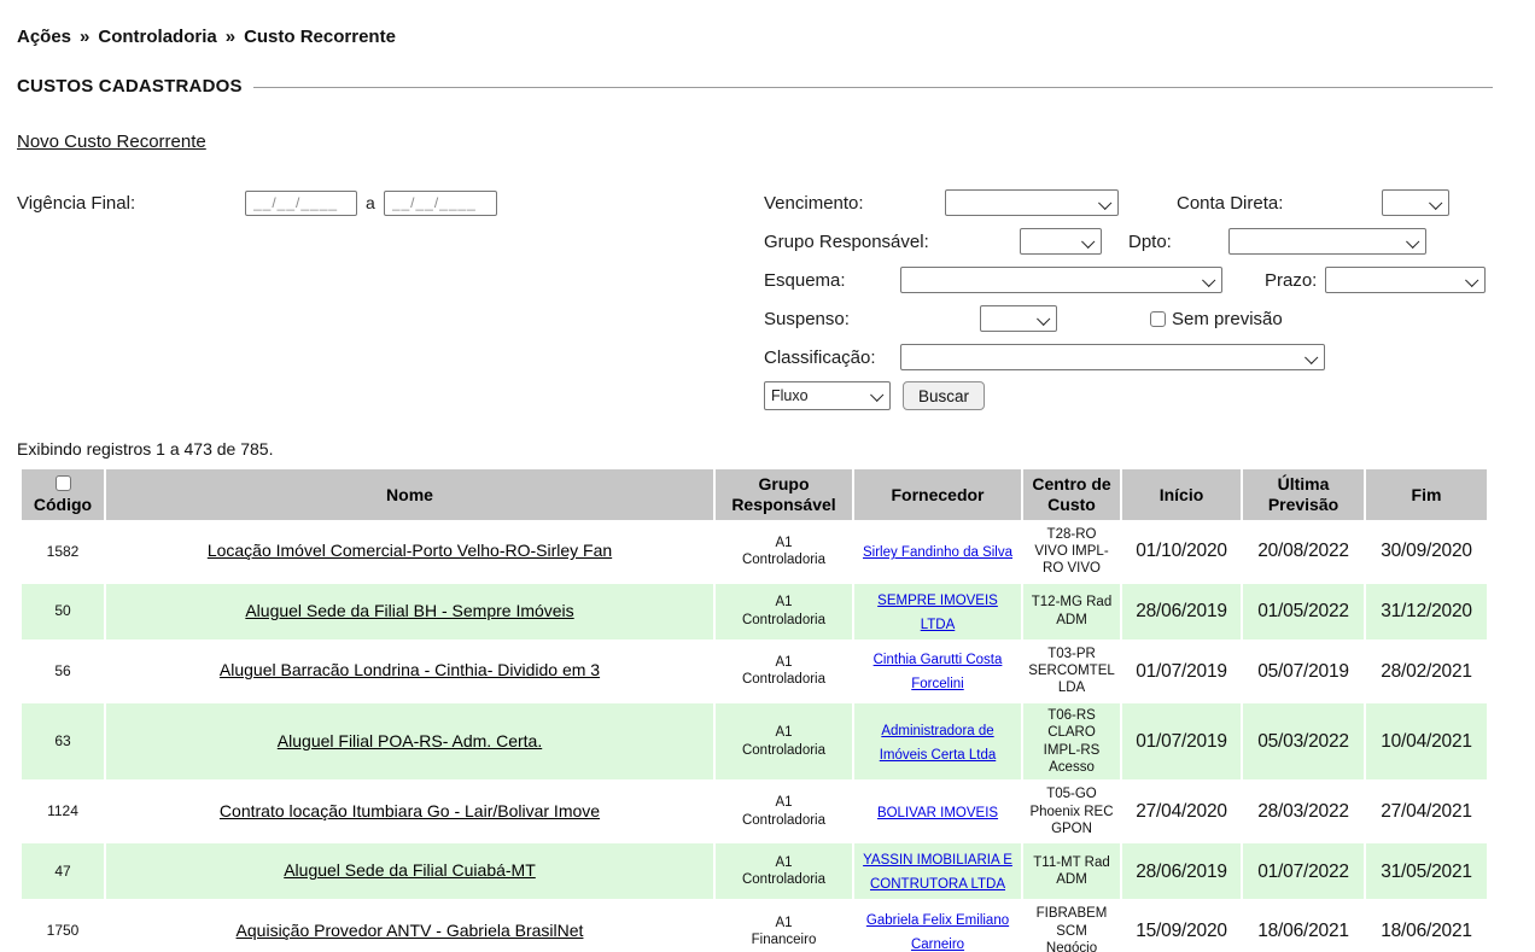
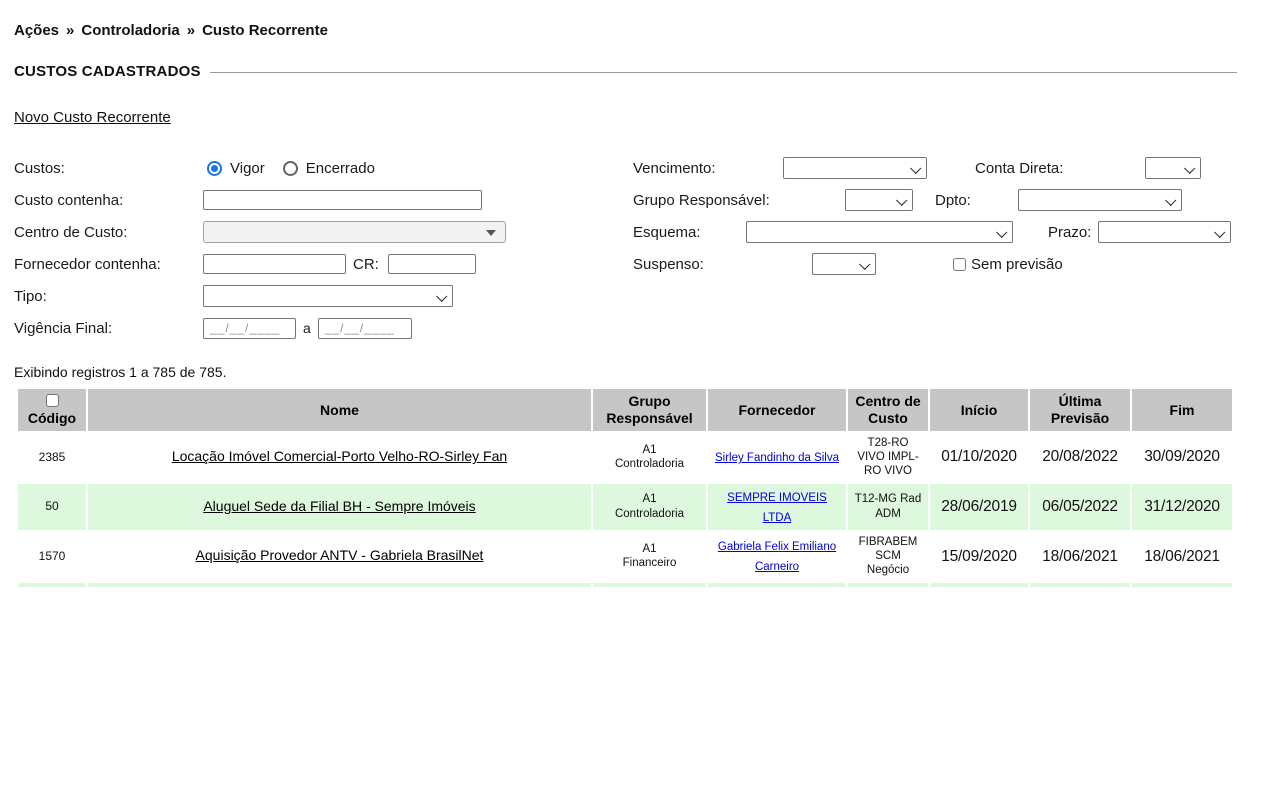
  Ações » Controladoria » Custo Recorrente
  CUSTOS CADASTRADOS
  Novo Custo Recorrente
+ Custos:
+ Vigor
+ Encerrado
+ Custo contenha:
+ Centro de Custo:
+ Fornecedor contenha:
+ CR:
+ Tipo:
  Vigência Final:
  __/__/____
  a
  __/__/____
  Vencimento:
  Conta Direta:
  Grupo Responsável:
  Dpto:
  Esquema:
  Prazo:
  Suspenso:
  Sem previsão
- Classificação:
- Fluxo
- Buscar
- Exibindo registros 1 a 473 de 785.
+ Exibindo registros 1 a 785 de 785.
  Código	Nome	Grupo Responsável	Fornecedor	Centro de Custo	Início	Última Previsão	Fim
- 1582	Locação Imóvel Comercial-Porto Velho-RO-Sirley Fan	A1 Controladoria	Sirley Fandinho da Silva	T28-RO VIVO IMPL- RO VIVO	01/10/2020	20/08/2022	30/09/2020
+ 2385	Locação Imóvel Comercial-Porto Velho-RO-Sirley Fan	A1 Controladoria	Sirley Fandinho da Silva	T28-RO VIVO IMPL- RO VIVO	01/10/2020	20/08/2022	30/09/2020
- 50	Aluguel Sede da Filial BH - Sempre Imóveis	A1 Controladoria	SEMPRE IMOVEIS LTDA	T12-MG Rad ADM	28/06/2019	01/05/2022	31/12/2020
+ 50	Aluguel Sede da Filial BH - Sempre Imóveis	A1 Controladoria	SEMPRE IMOVEIS LTDA	T12-MG Rad ADM	28/06/2019	06/05/2022	31/12/2020
- 56	Aluguel Barracão Londrina - Cinthia- Dividido em 3	A1 Controladoria	Cinthia Garutti Costa Forcelini	T03-PR SERCOMTEL LDA	01/07/2019	05/07/2019	28/02/2021
- 63	Aluguel Filial POA-RS- Adm. Certa.	A1 Controladoria	Administradora de Imóveis Certa Ltda	T06-RS CLARO IMPL-RS Acesso	01/07/2019	05/03/2022	10/04/2021
- 1124	Contrato locação Itumbiara Go - Lair/Bolivar Imove	A1 Controladoria	BOLIVAR IMOVEIS	T05-GO Phoenix REC GPON	27/04/2020	28/03/2022	27/04/2021
- 47	Aluguel Sede da Filial Cuiabá-MT	A1 Controladoria	YASSIN IMOBILIARIA E CONTRUTORA LTDA	T11-MT Rad ADM	28/06/2019	01/07/2022	31/05/2021
- 1750	Aquisição Provedor ANTV - Gabriela BrasilNet	A1 Financeiro	Gabriela Felix Emiliano Carneiro	FIBRABEM SCM Negócio	15/09/2020	18/06/2021	18/06/2021
+ 1570	Aquisição Provedor ANTV - Gabriela BrasilNet	A1 Financeiro	Gabriela Felix Emiliano Carneiro	FIBRABEM SCM Negócio	15/09/2020	18/06/2021	18/06/2021
